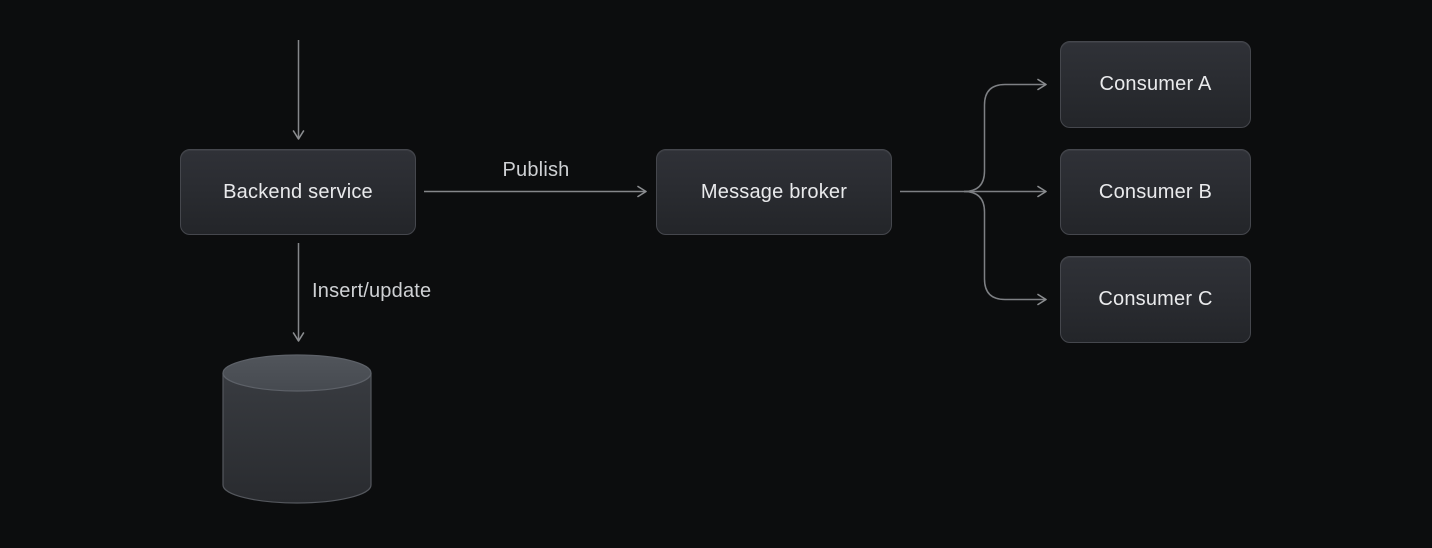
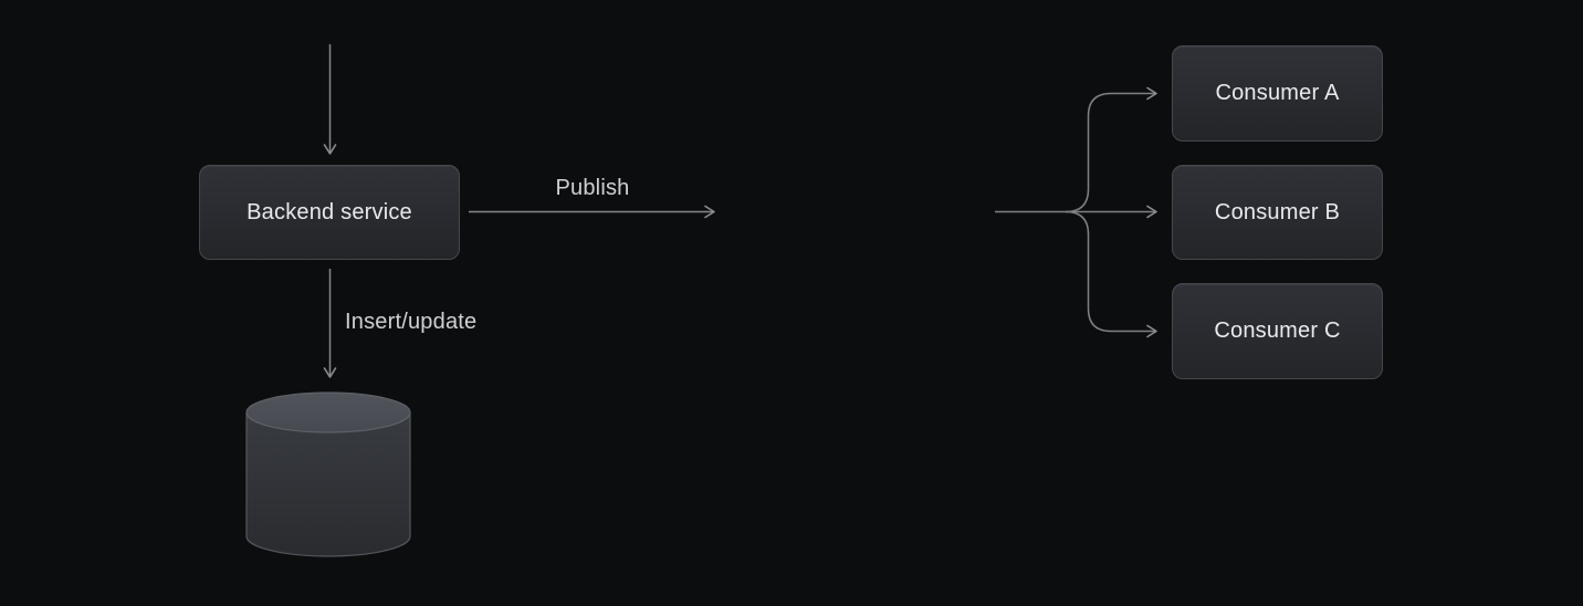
  Backend service
- Message broker
  Consumer A
  Consumer B
  Consumer C
  Publish
  Insert/update
